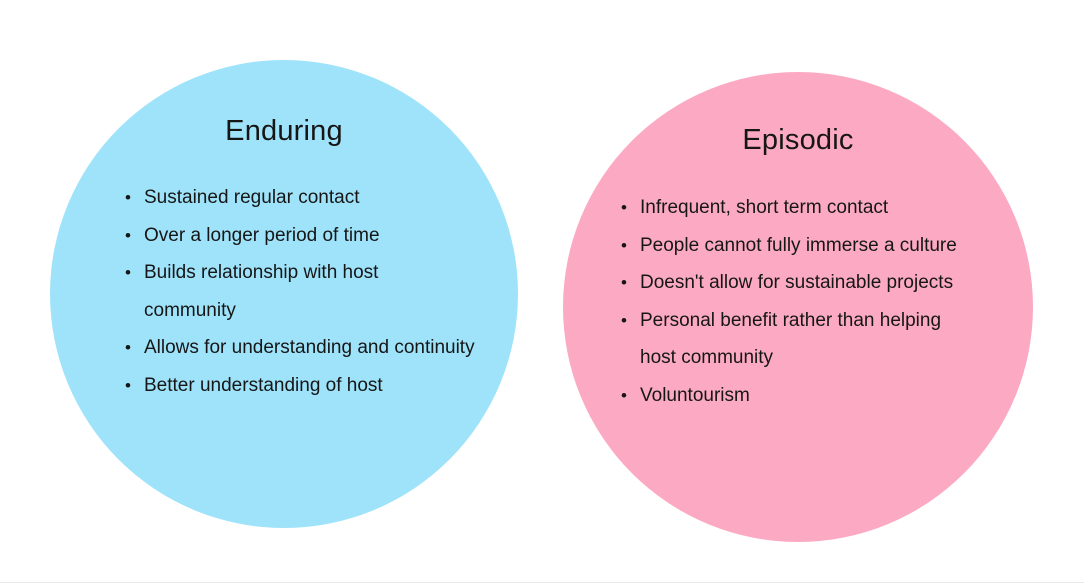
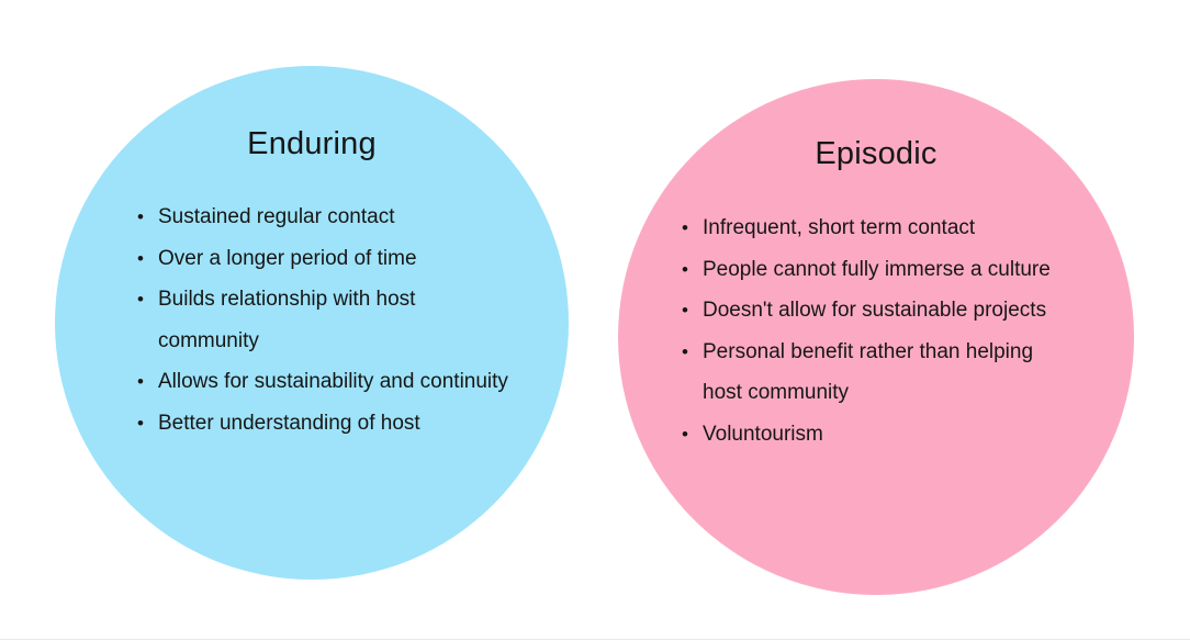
  Enduring
  Episodic
  •
  Sustained regular contact
  •
  Over a longer period of time
  •
  Builds relationship with host
  community
  •
- Allows for understanding and continuity
+ Allows for sustainability and continuity
  •
  Better understanding of host
  •
  Infrequent, short term contact
  •
  People cannot fully immerse a culture
  •
  Doesn't allow for sustainable projects
  •
  Personal benefit rather than helping
  host community
  •
  Voluntourism
